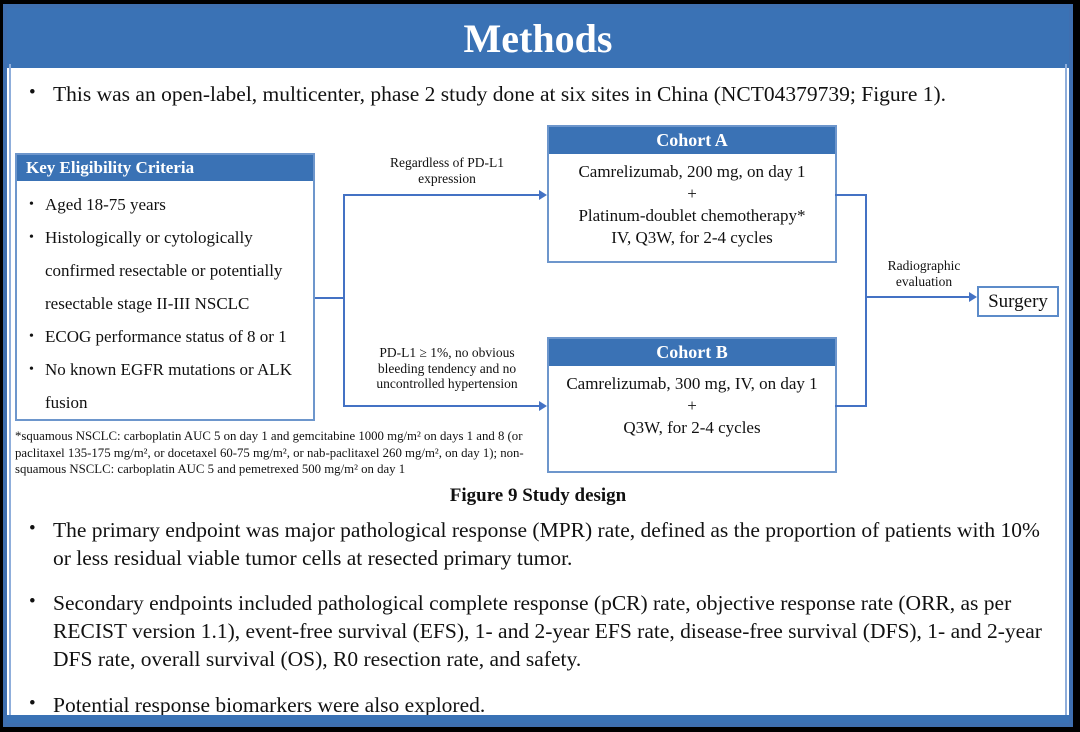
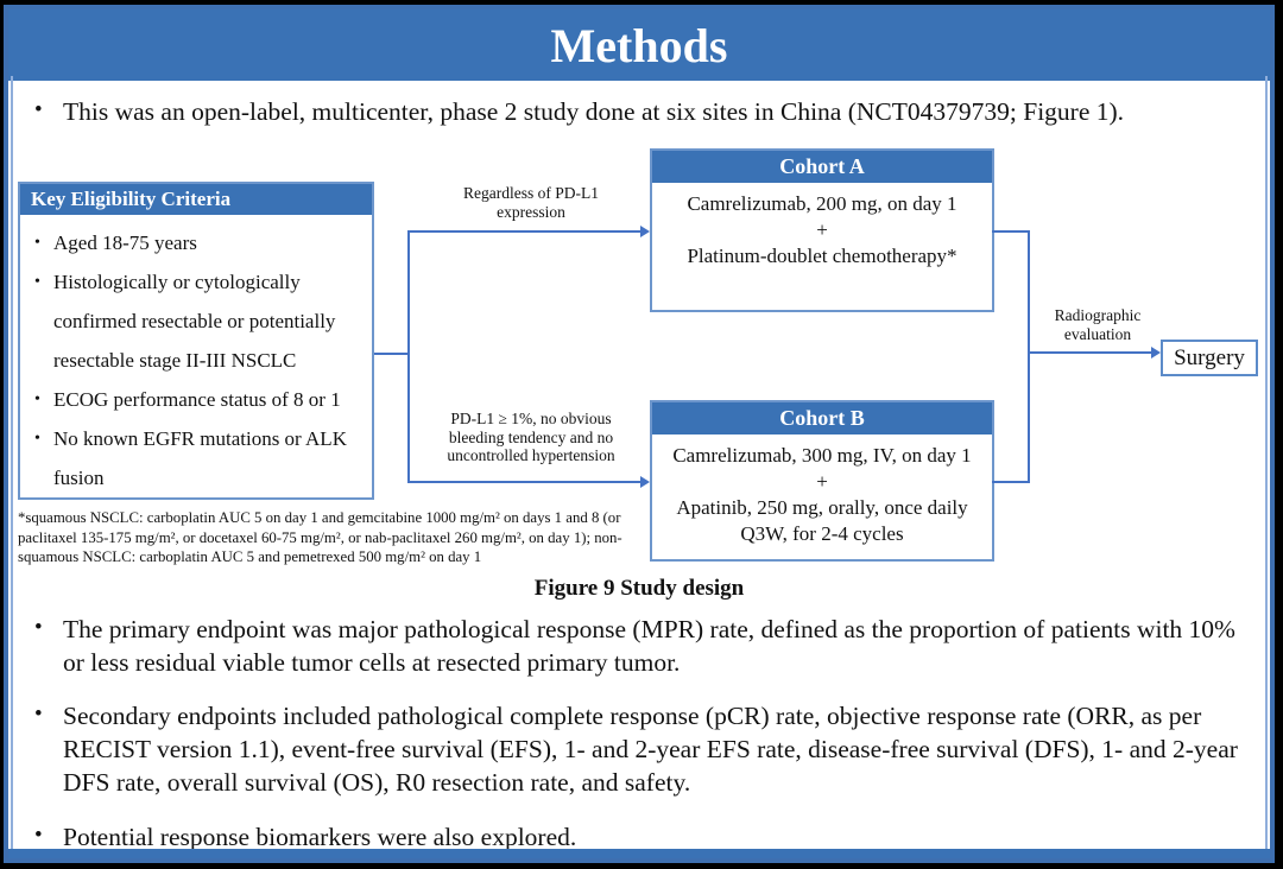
  Methods
  •
  This was an open-label, multicenter, phase 2 study done at six sites in China (NCT04379739; Figure 1).
  Key Eligibility Criteria
  •
  Aged 18-75 years
  •
  Histologically or cytologically confirmed resectable or potentially resectable stage II-III NSCLC
  •
  ECOG performance status of 8 or 1
  •
  No known EGFR mutations or ALK fusion
  Regardless of PD-L1 expression
  PD-L1 ≥ 1%, no obvious bleeding tendency and no uncontrolled hypertension
  Cohort A
  Camrelizumab, 200 mg, on day 1
  +
  Platinum-doublet chemotherapy*
- IV, Q3W, for 2-4 cycles
  Cohort B
  Camrelizumab, 300 mg, IV, on day 1
  +
+ Apatinib, 250 mg, orally, once daily
  Q3W, for 2-4 cycles
  Radiographic evaluation
  Surgery
  *squamous NSCLC: carboplatin AUC 5 on day 1 and gemcitabine 1000 mg/m² on days 1 and 8 (or paclitaxel 135-175 mg/m², or docetaxel 60-75 mg/m², or nab-paclitaxel 260 mg/m², on day 1); non-squamous NSCLC: carboplatin AUC 5 and pemetrexed 500 mg/m² on day 1
  Figure 9 Study design
  •
  The primary endpoint was major pathological response (MPR) rate, defined as the proportion of patients with 10% or less residual viable tumor cells at resected primary tumor.
  •
  Secondary endpoints included pathological complete response (pCR) rate, objective response rate (ORR, as per RECIST version 1.1), event-free survival (EFS), 1- and 2-year EFS rate, disease-free survival (DFS), 1- and 2-year DFS rate, overall survival (OS), R0 resection rate, and safety.
  •
  Potential response biomarkers were also explored.
